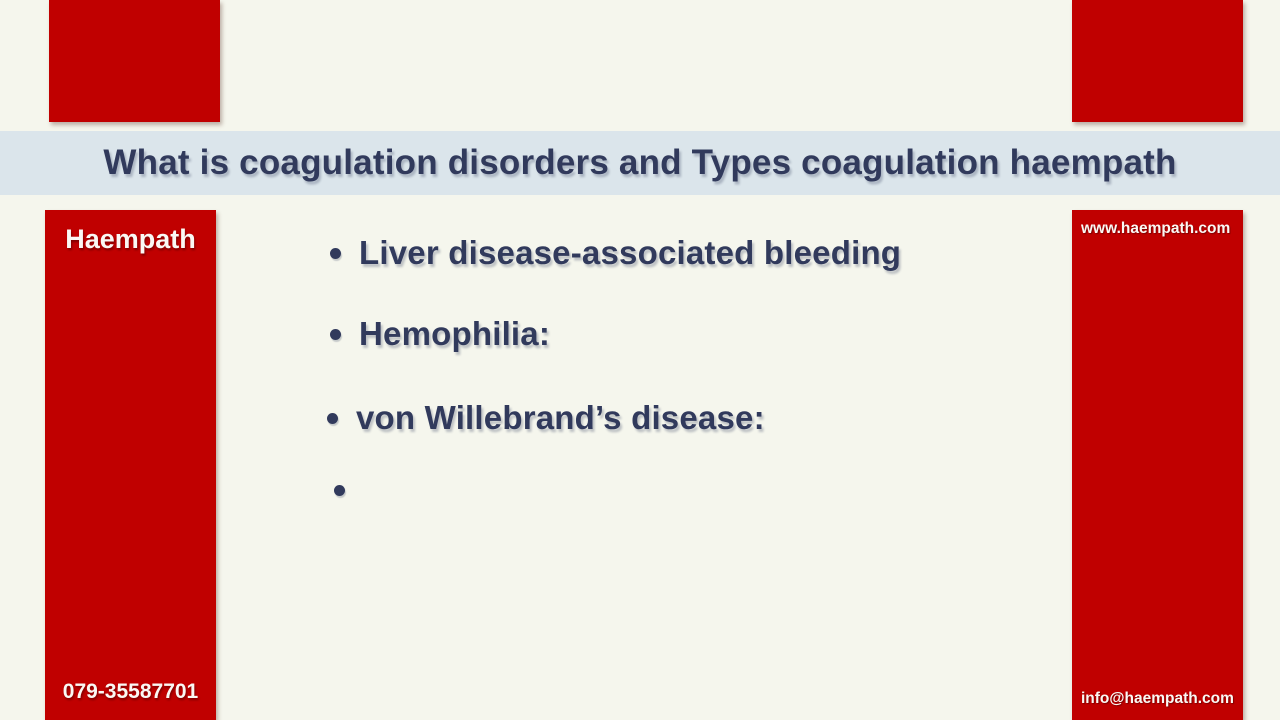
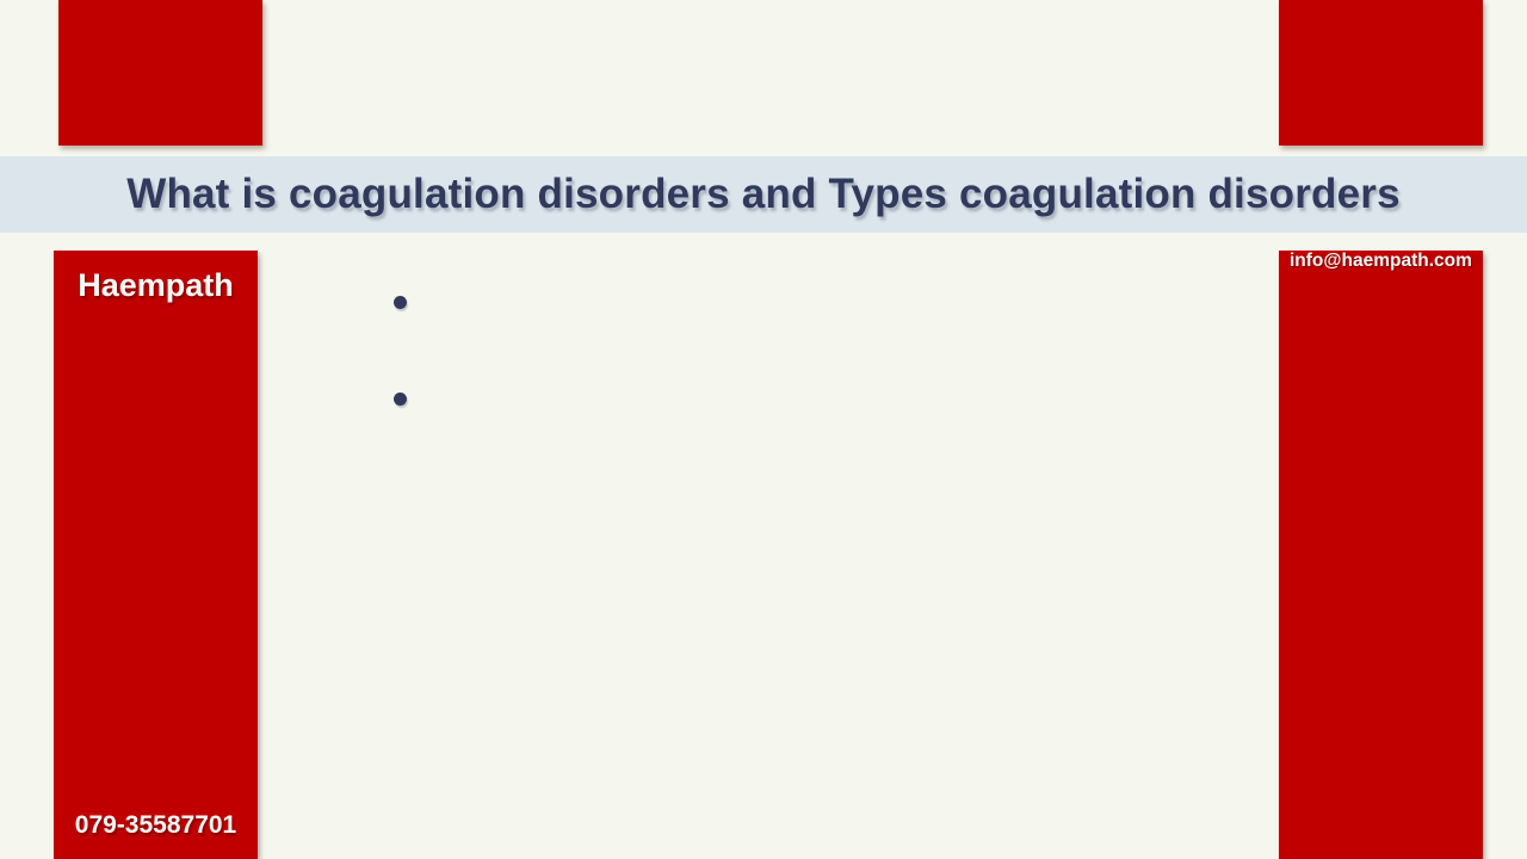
- What is coagulation disorders and Types coagulation haempath
+ What is coagulation disorders and Types coagulation disorders
  Haempath
  079-35587701
- www.haempath.com
  info@haempath.com
- Liver disease-associated bleeding
- Hemophilia:
- von Willebrand’s disease:
